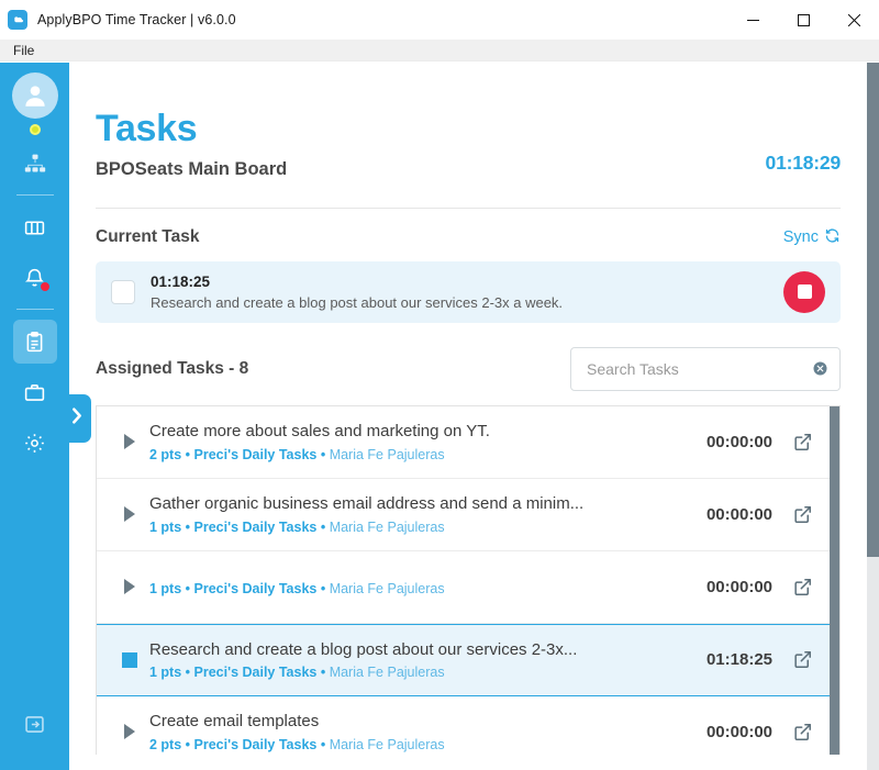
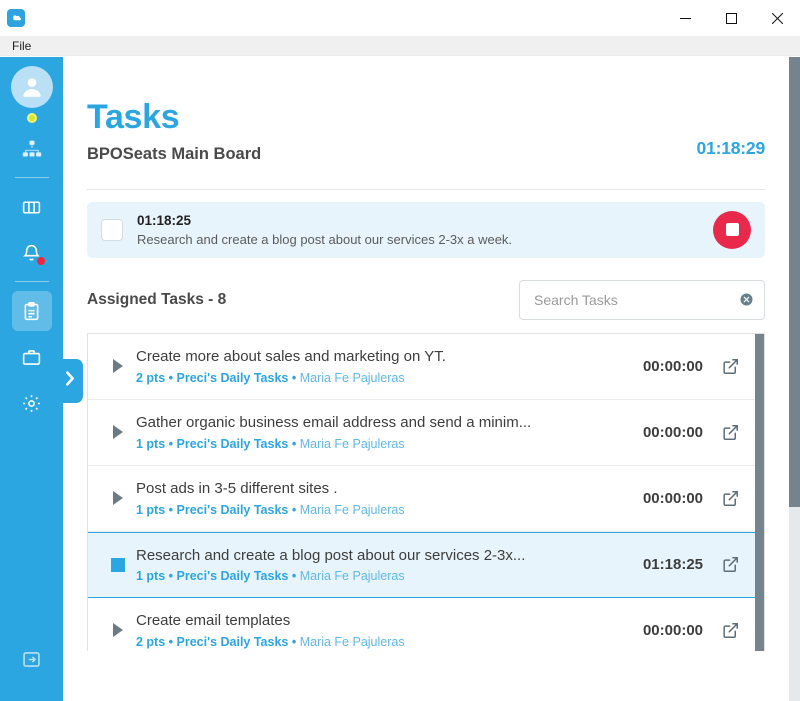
- ApplyBPO Time Tracker | v6.0.0
  File
  Tasks
  BPOSeats Main Board
  01:18:29
- Current Task
- Sync
  01:18:25
  Research and create a blog post about our services 2-3x a week.
  Assigned Tasks - 8
  Search Tasks
  Create more about sales and marketing on YT.
  2 pts • Preci's Daily Tasks • Maria Fe Pajuleras
  00:00:00
  Gather organic business email address and send a minim...
  1 pts • Preci's Daily Tasks • Maria Fe Pajuleras
  00:00:00
+ Post ads in 3-5 different sites .
  1 pts • Preci's Daily Tasks • Maria Fe Pajuleras
  00:00:00
  Research and create a blog post about our services 2-3x...
  1 pts • Preci's Daily Tasks • Maria Fe Pajuleras
  01:18:25
  Create email templates
  2 pts • Preci's Daily Tasks • Maria Fe Pajuleras
  00:00:00
